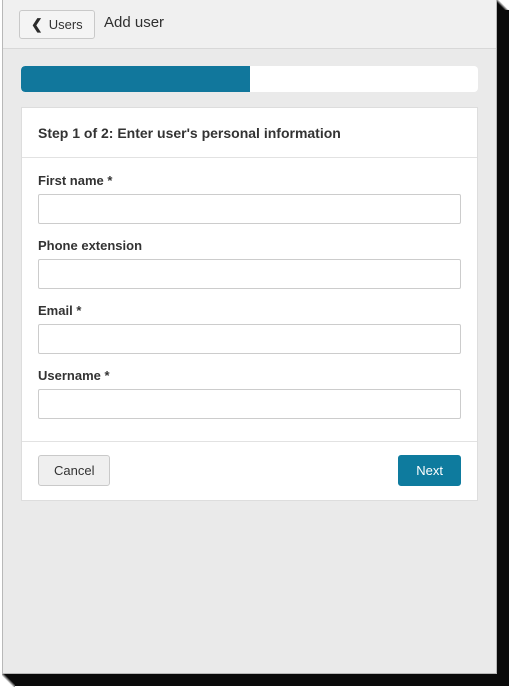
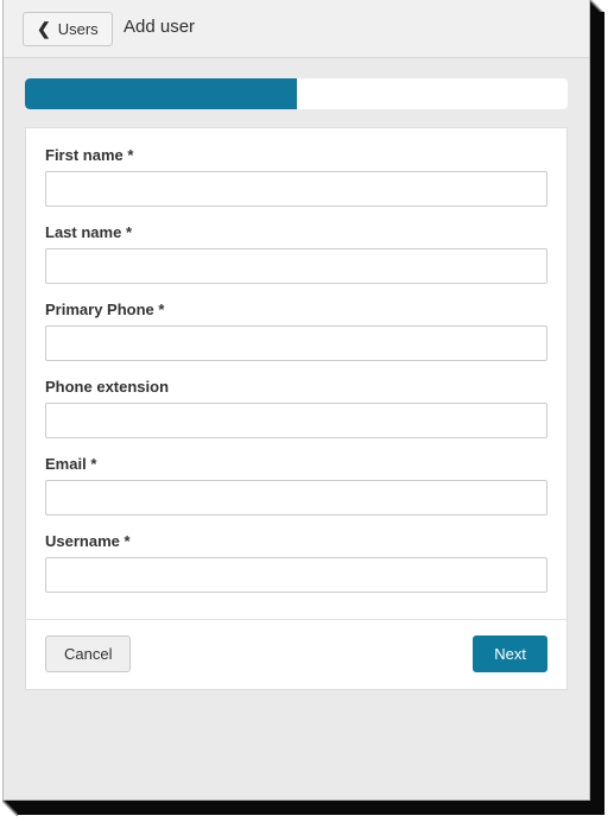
  ❮
  Users
  Add user
- Step 1 of 2: Enter user's personal information
  First name *
+ Last name *
+ Primary Phone *
  Phone extension
  Email *
  Username *
  Cancel
  Next
